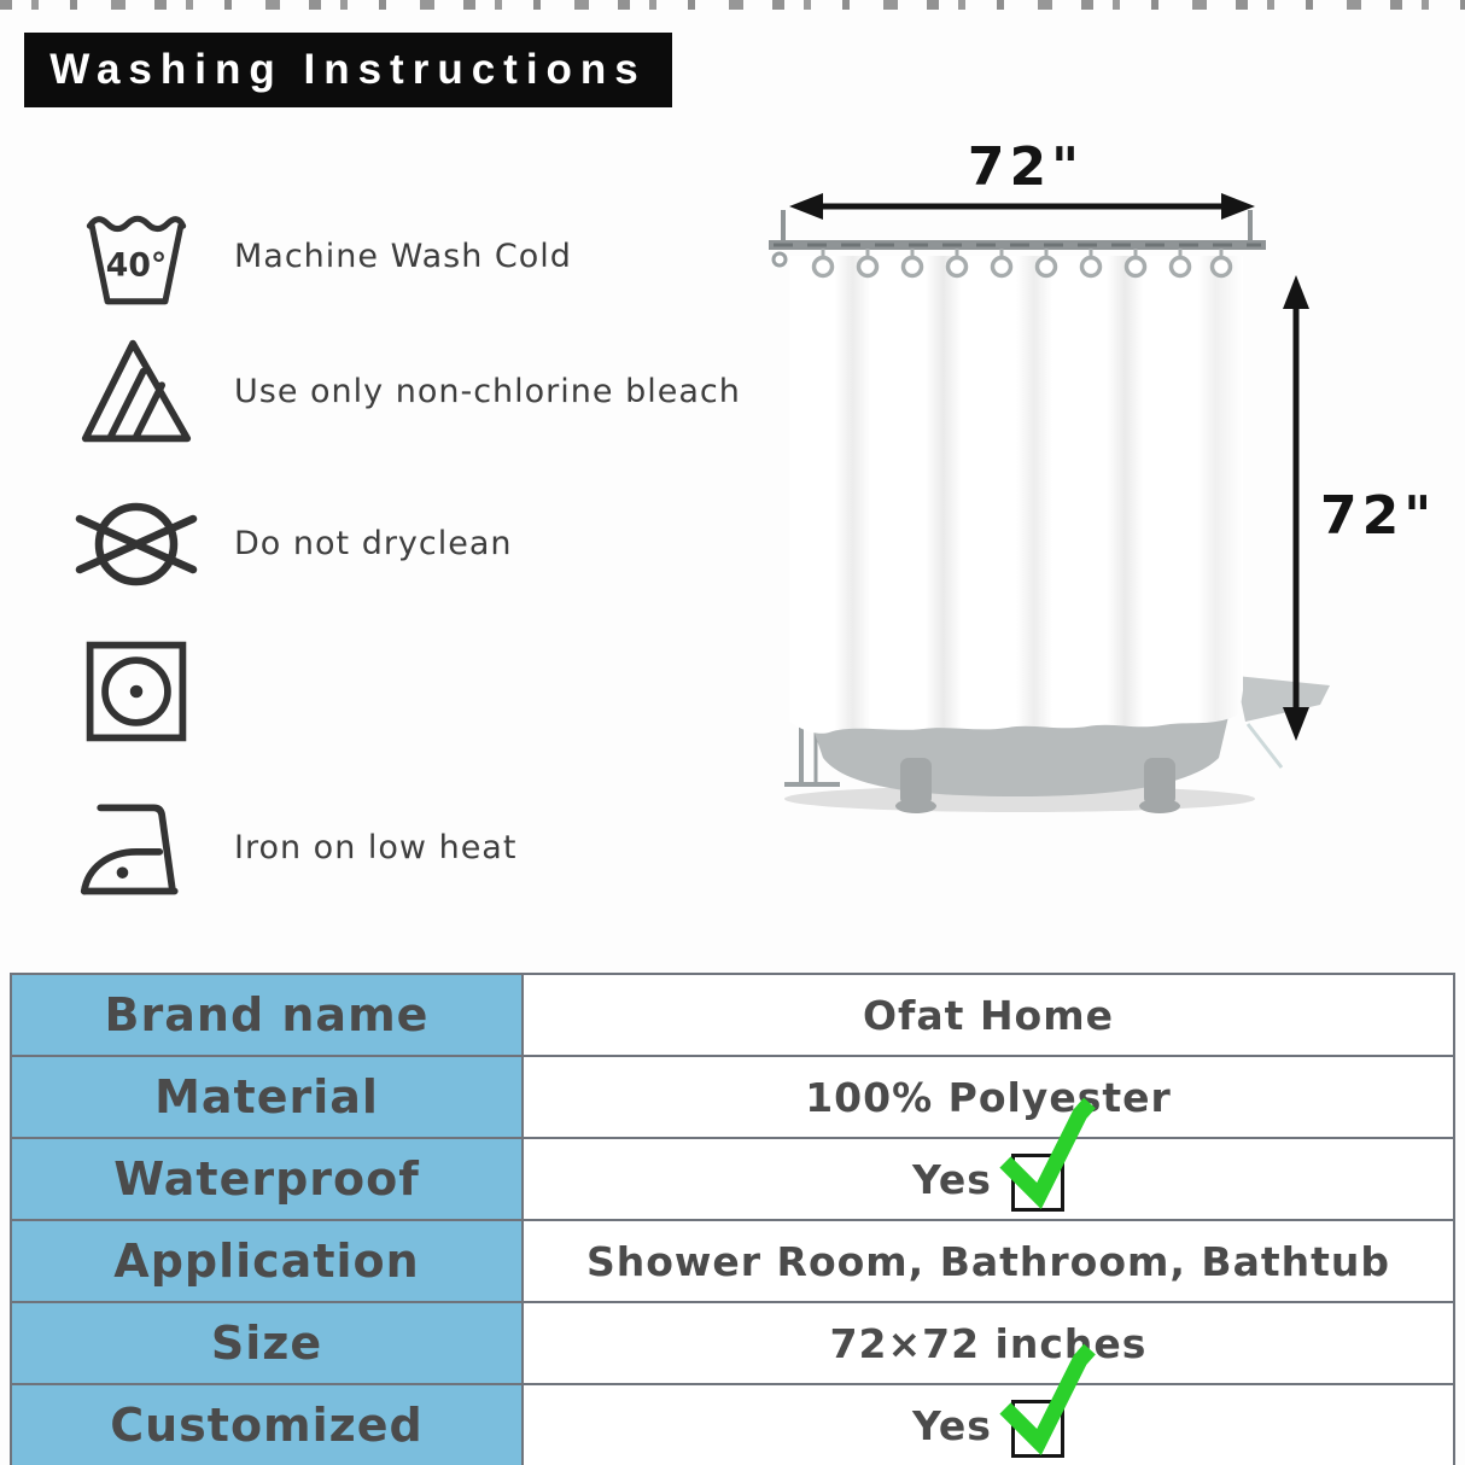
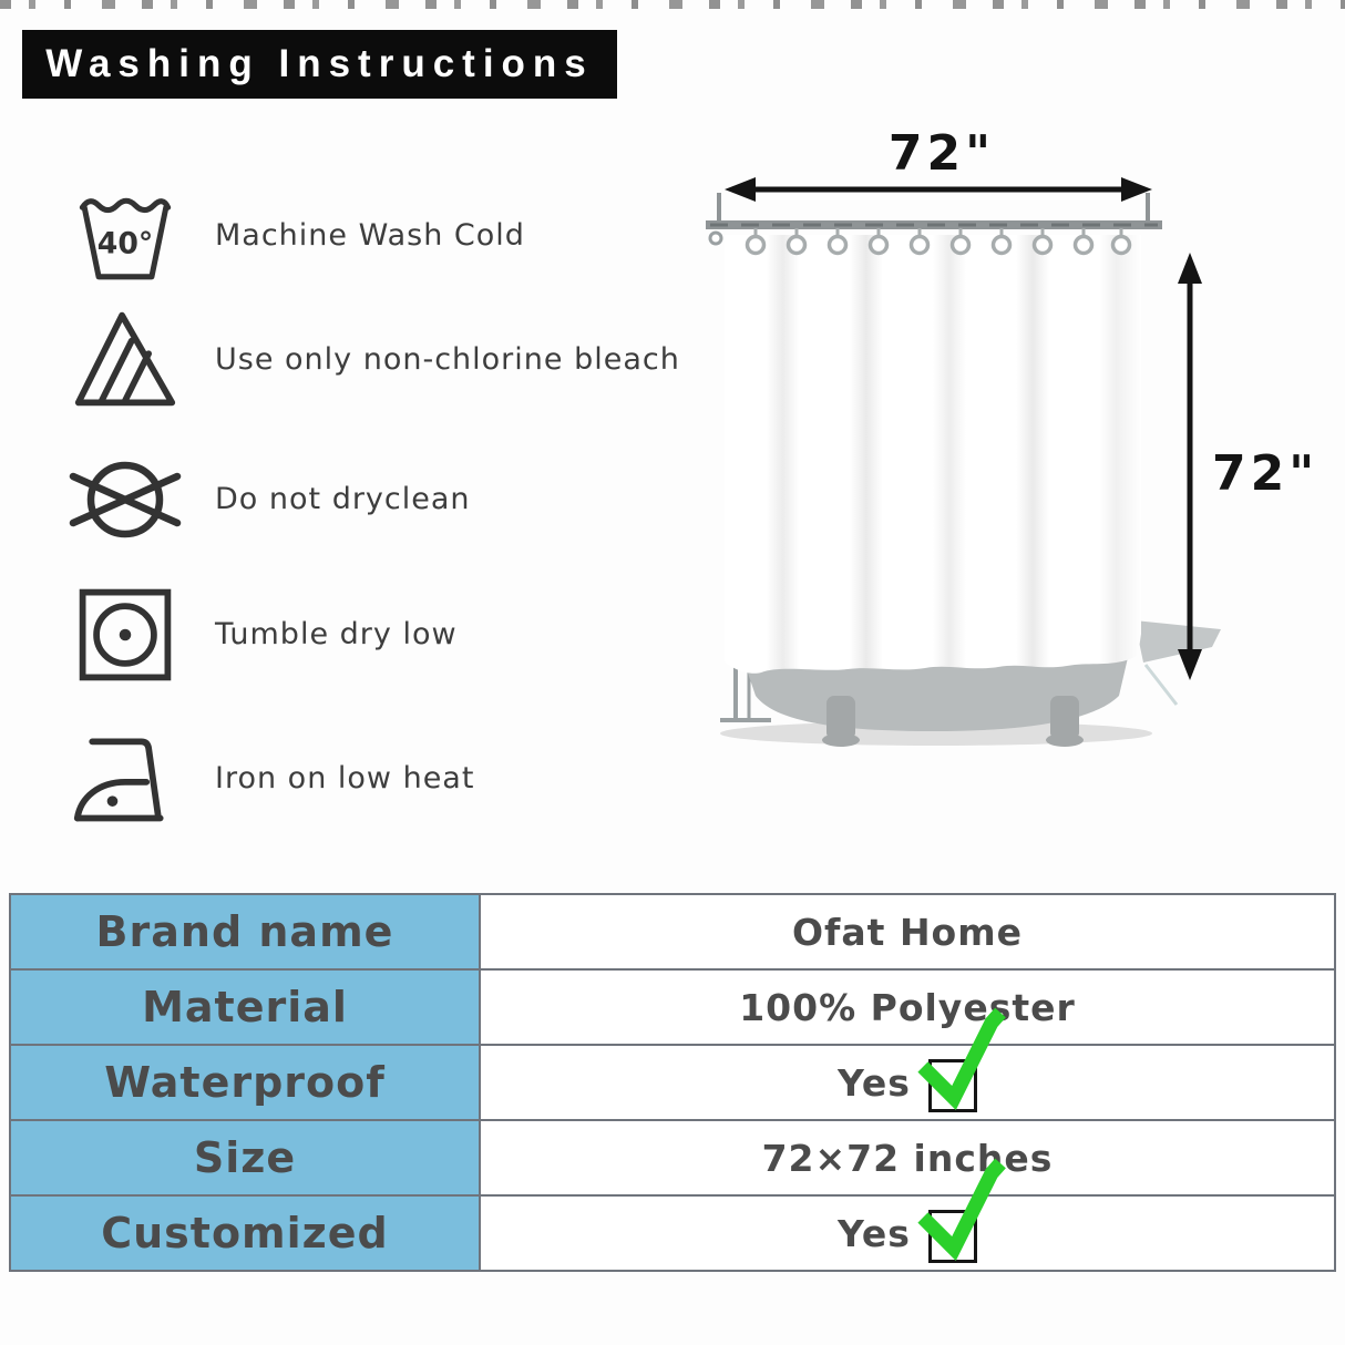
  Washing Instructions
  40°
  Machine Wash Cold
  Use only non-chlorine bleach
  Do not dryclean
+ Tumble dry low
  Iron on low heat
  72"
  72"
  Brand name	Ofat Home
  Material	100% Polyester
  Waterproof	Yes
- Application	Shower Room, Bathroom, Bathtub
  Size	72×72 inches
  Customized	Yes
